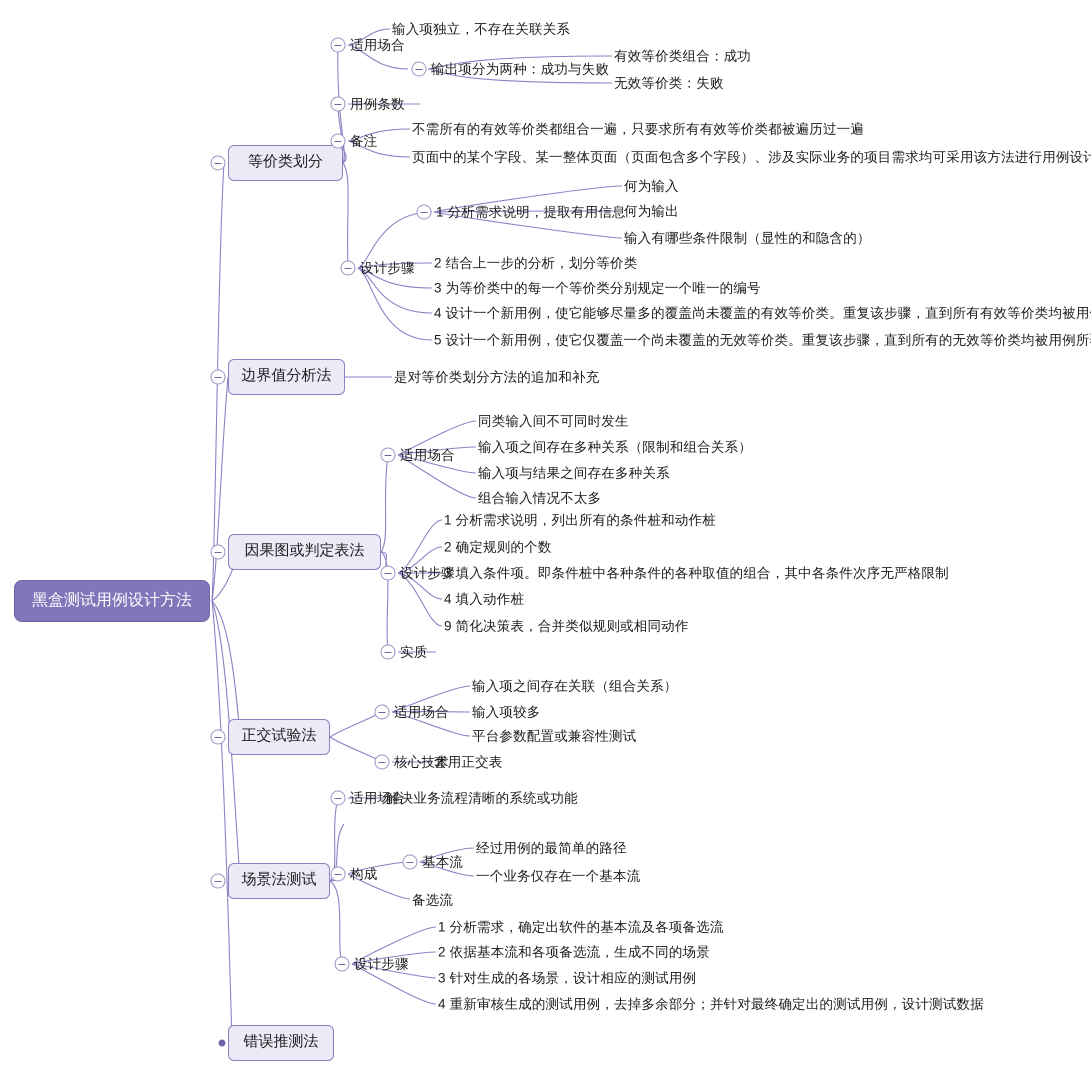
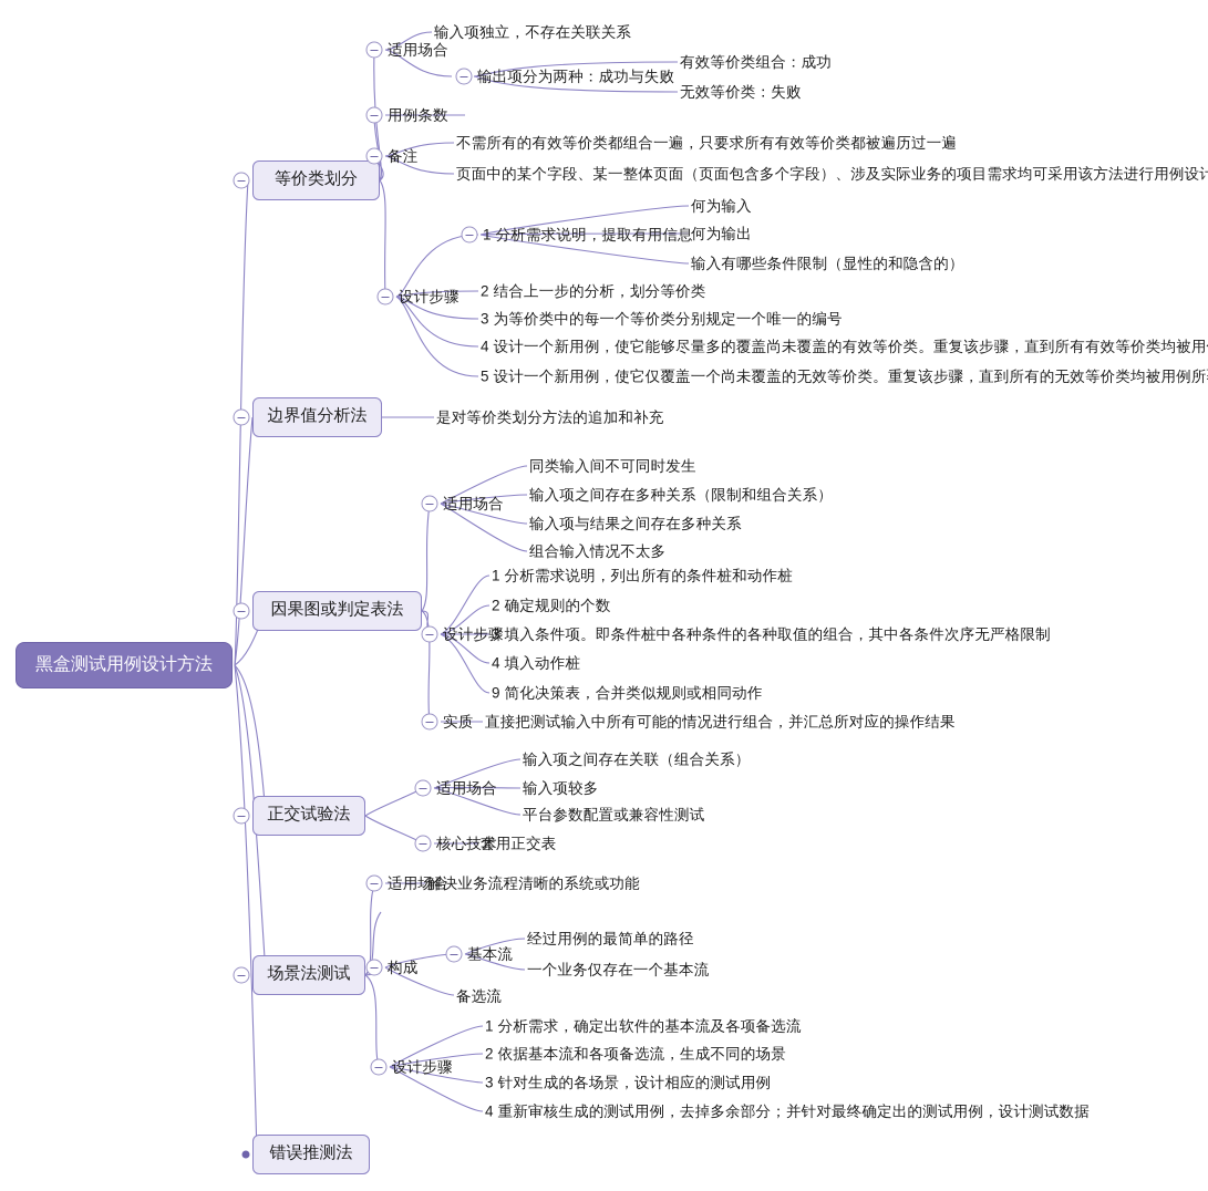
  黑盒测试用例设计方法
  等价类划分
  适用场合
  输入项独立，不存在关联关系
  输出项分为两种：成功与失败
  有效等价类组合：成功
  无效等价类：失败
  用例条数
  备注
  不需所有的有效等价类都组合一遍，只要求所有有效等价类都被遍历过一遍
  页面中的某个字段、某一整体页面（页面包含多个字段）、涉及实际业务的项目需求均可采用该方法进行用例设计
  设计步骤
  1 分析需求说明，提取有用信息
  何为输入
  何为输出
  输入有哪些条件限制（显性的和隐含的）
  2 结合上一步的分析，划分等价类
  3 为等价类中的每一个等价类分别规定一个唯一的编号
  4 设计一个新用例，使它能够尽量多的覆盖尚未覆盖的有效等价类。重复该步骤，直到所有有效等价类均被用
  5 设计一个新用例，使它仅覆盖一个尚未覆盖的无效等价类。重复该步骤，直到所有的无效等价类均被用例所
  边界值分析法
  是对等价类划分方法的追加和补充
  因果图或判定表法
  适用场合
  同类输入间不可同时发生
  输入项之间存在多种关系（限制和组合关系）
  输入项与结果之间存在多种关系
  组合输入情况不太多
  设计步骤
  1 分析需求说明，列出所有的条件桩和动作桩
  2 确定规则的个数
  3 填入条件项。即条件桩中各种条件的各种取值的组合，其中各条件次序无严格限制
  4 填入动作桩
  9 简化决策表，合并类似规则或相同动作
  实质
+ 直接把测试输入中所有可能的情况进行组合，并汇总所对应的操作结果
  正交试验法
  适用场合
  输入项之间存在关联（组合关系）
  输入项较多
  平台参数配置或兼容性测试
  核心技术
  套用正交表
  场景法测试
  适用场合
  解决业务流程清晰的系统或功能
  构成
  基本流
  经过用例的最简单的路径
  一个业务仅存在一个基本流
  备选流
  设计步骤
  1 分析需求，确定出软件的基本流及各项备选流
  2 依据基本流和各项备选流，生成不同的场景
  3 针对生成的各场景，设计相应的测试用例
  4 重新审核生成的测试用例，去掉多余部分；并针对最终确定出的测试用例，设计测试数据
  错误推测法
